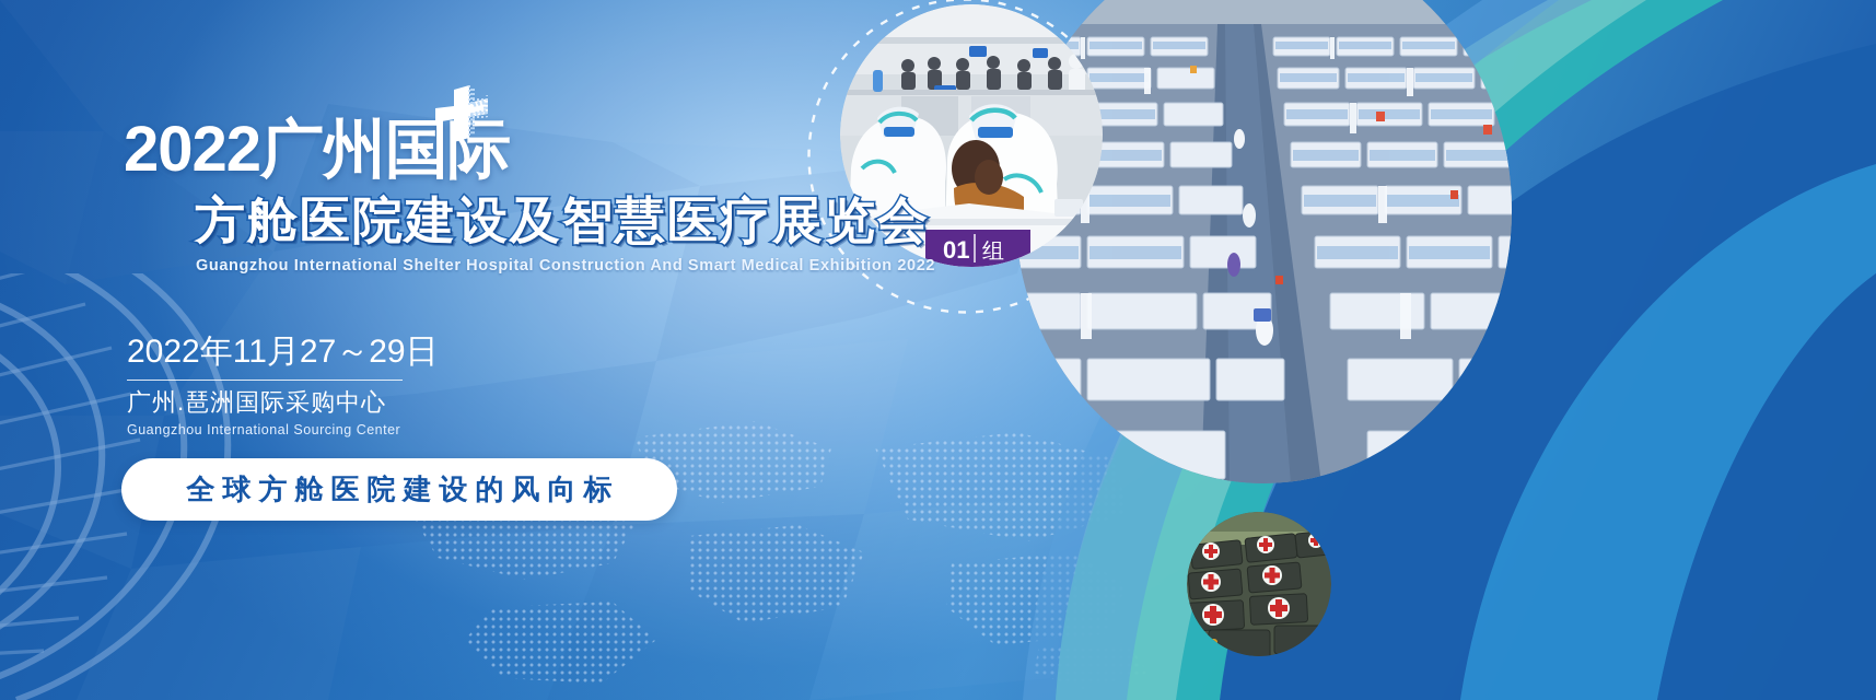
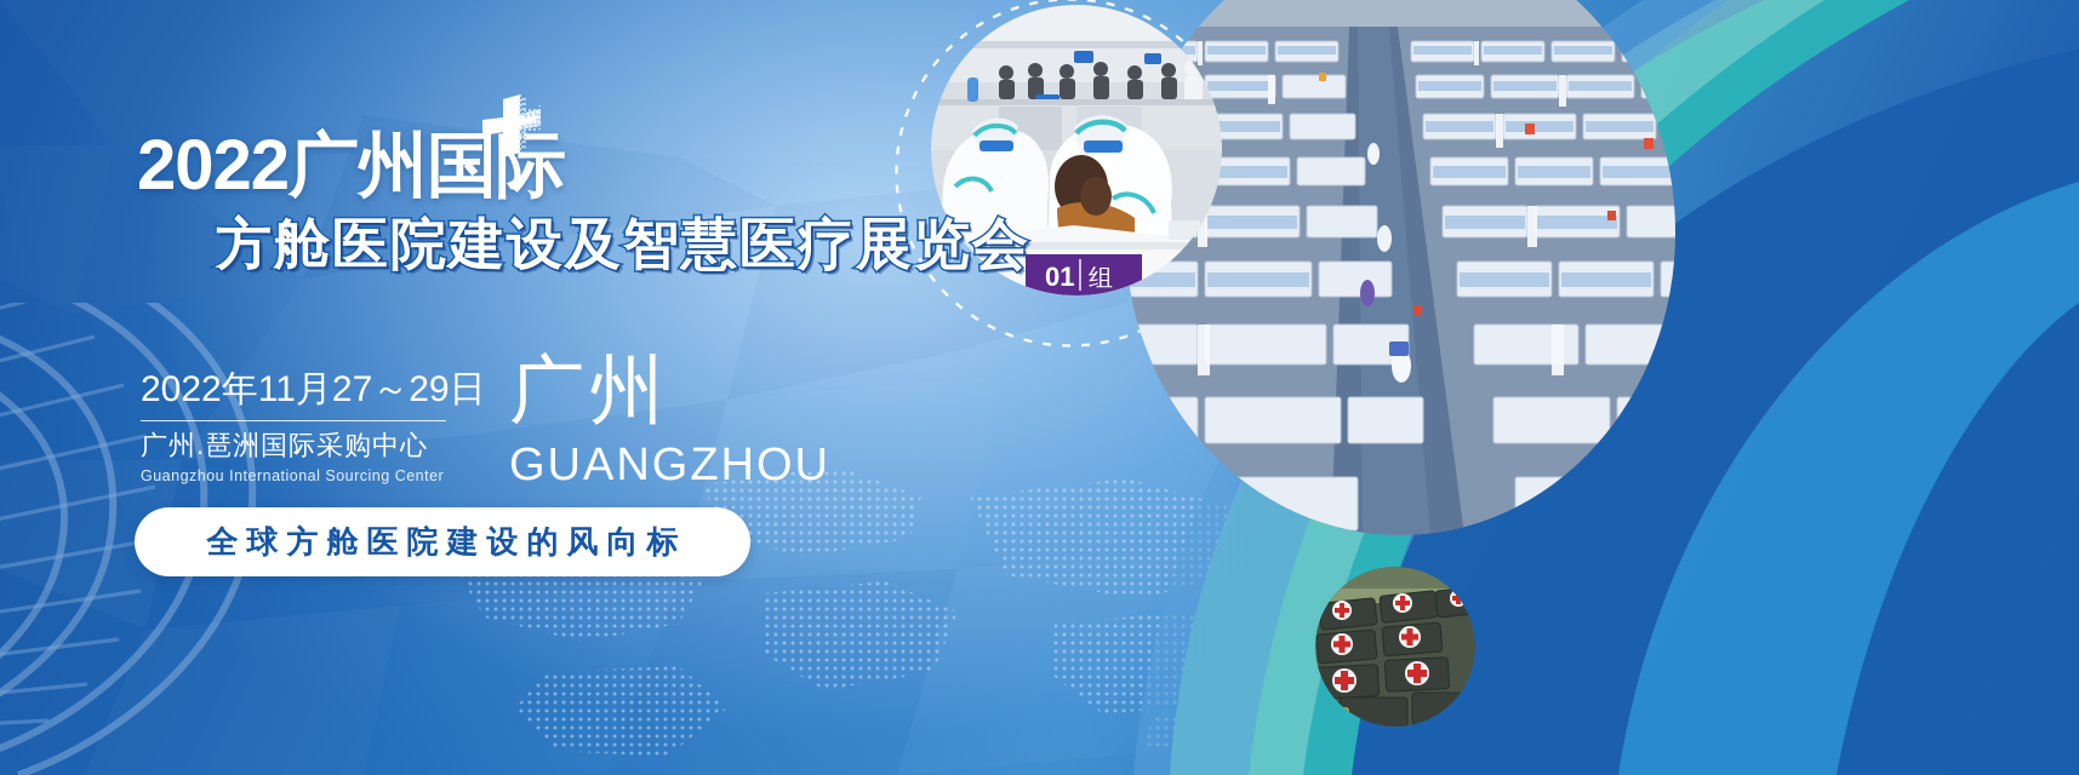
  01
  组
  2022广州国际
  方舱医院建设及智慧医疗展览会
- Guangzhou International Shelter Hospital Construction And Smart Medical Exhibition 2022
  2022年11月27～29日
  广州.琶洲国际采购中心
  Guangzhou International Sourcing Center
+ 广州
+ GUANGZHOU
  全球方舱医院建设的风向标
